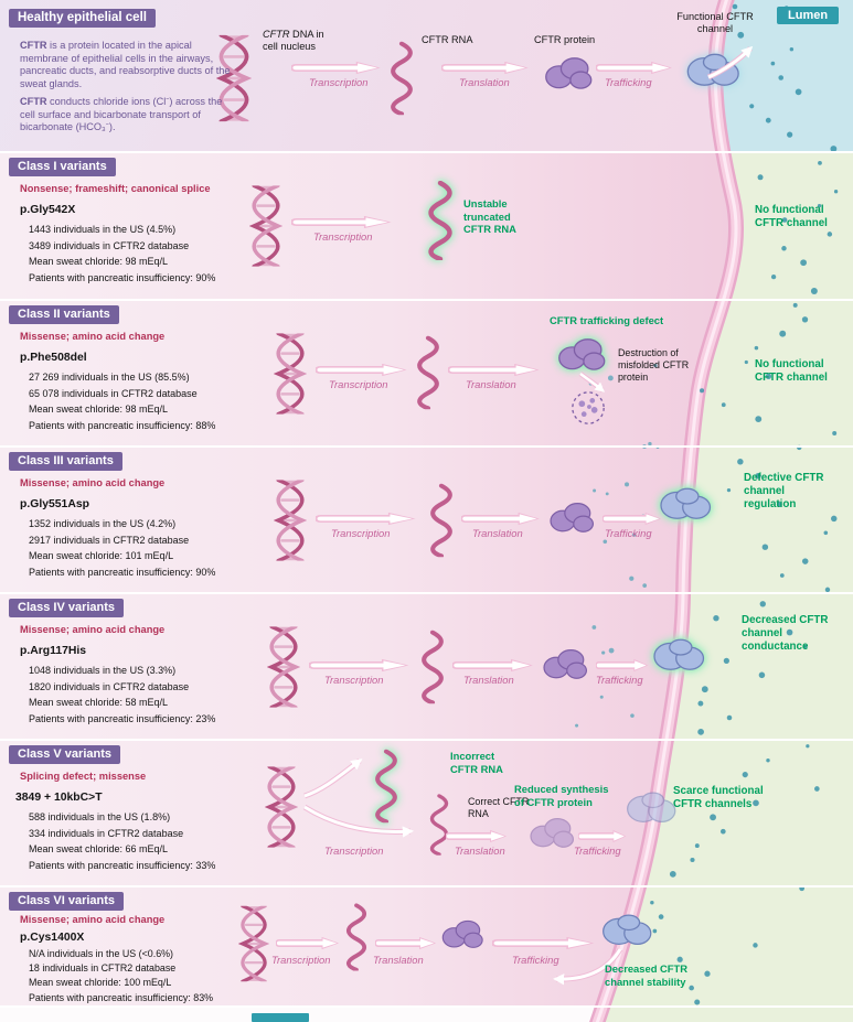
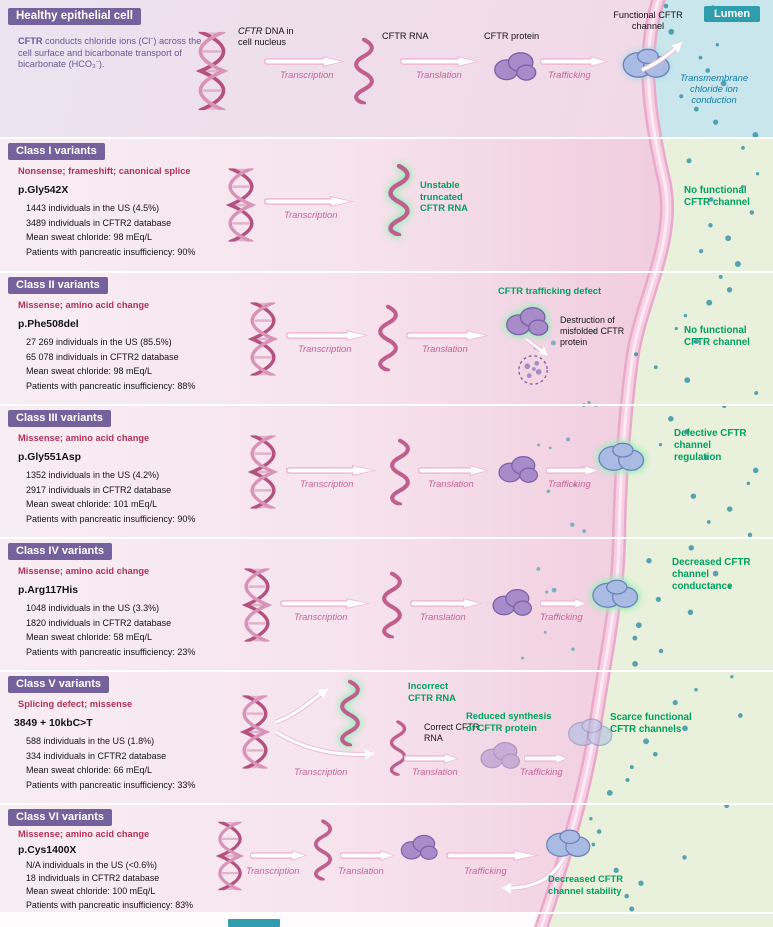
  Healthy epithelial cell
- CFTR is a protein located in the apical membrane of epithelial cells in the airways, pancreatic ducts, and reabsorptive ducts of the sweat glands.
  CFTR conducts chloride ions (Cl⁻) across the cell surface and bicarbonate transport of bicarbonate (HCO₃⁻).
  CFTR DNA in cell nucleus
  Transcription
  CFTR RNA
  Translation
  CFTR protein
  Trafficking
  Functional CFTR channel
+ Transmembrane chloride ion conduction
  Lumen
  Class I variants
  Nonsense; frameshift; canonical splice
  p.Gly542X
  1443 individuals in the US (4.5%)
  3489 individuals in CFTR2 database
  Mean sweat chloride: 98 mEq/L
  Patients with pancreatic insufficiency: 90%
  Transcription
  Unstable truncated CFTR RNA
  No functional CFTR channel
  Class II variants
  Missense; amino acid change
  p.Phe508del
  27 269 individuals in the US (85.5%)
  65 078 individuals in CFTR2 database
  Mean sweat chloride: 98 mEq/L
  Patients with pancreatic insufficiency: 88%
  Transcription
  Translation
  CFTR trafficking defect
  Destruction of misfolded CFTR protein
  No functional CFTR channel
  Class III variants
  Missense; amino acid change
  p.Gly551Asp
  1352 individuals in the US (4.2%)
  2917 individuals in CFTR2 database
  Mean sweat chloride: 101 mEq/L
  Patients with pancreatic insufficiency: 90%
  Transcription
  Translation
  Trafficking
  Defective CFTR channel regulation
  Class IV variants
  Missense; amino acid change
  p.Arg117His
  1048 individuals in the US (3.3%)
  1820 individuals in CFTR2 database
  Mean sweat chloride: 58 mEq/L
  Patients with pancreatic insufficiency: 23%
  Transcription
  Translation
  Trafficking
  Decreased CFTR channel conductance
  Class V variants
  Splicing defect; missense
  3849 + 10kbC>T
  588 individuals in the US (1.8%)
  334 individuals in CFTR2 database
  Mean sweat chloride: 66 mEq/L
  Patients with pancreatic insufficiency: 33%
  Transcription
  Incorrect CFTR RNA
  Correct CFTR RNA
  Translation
  Reduced synthesis of CFTR protein
  Trafficking
  Scarce functional CFTR channels
  Class VI variants
  Missense; amino acid change
  p.Cys1400X
  N/A individuals in the US (<0.6%)
  18 individuals in CFTR2 database
  Mean sweat chloride: 100 mEq/L
  Patients with pancreatic insufficiency: 83%
  Transcription
  Translation
  Trafficking
  Decreased CFTR channel stability
